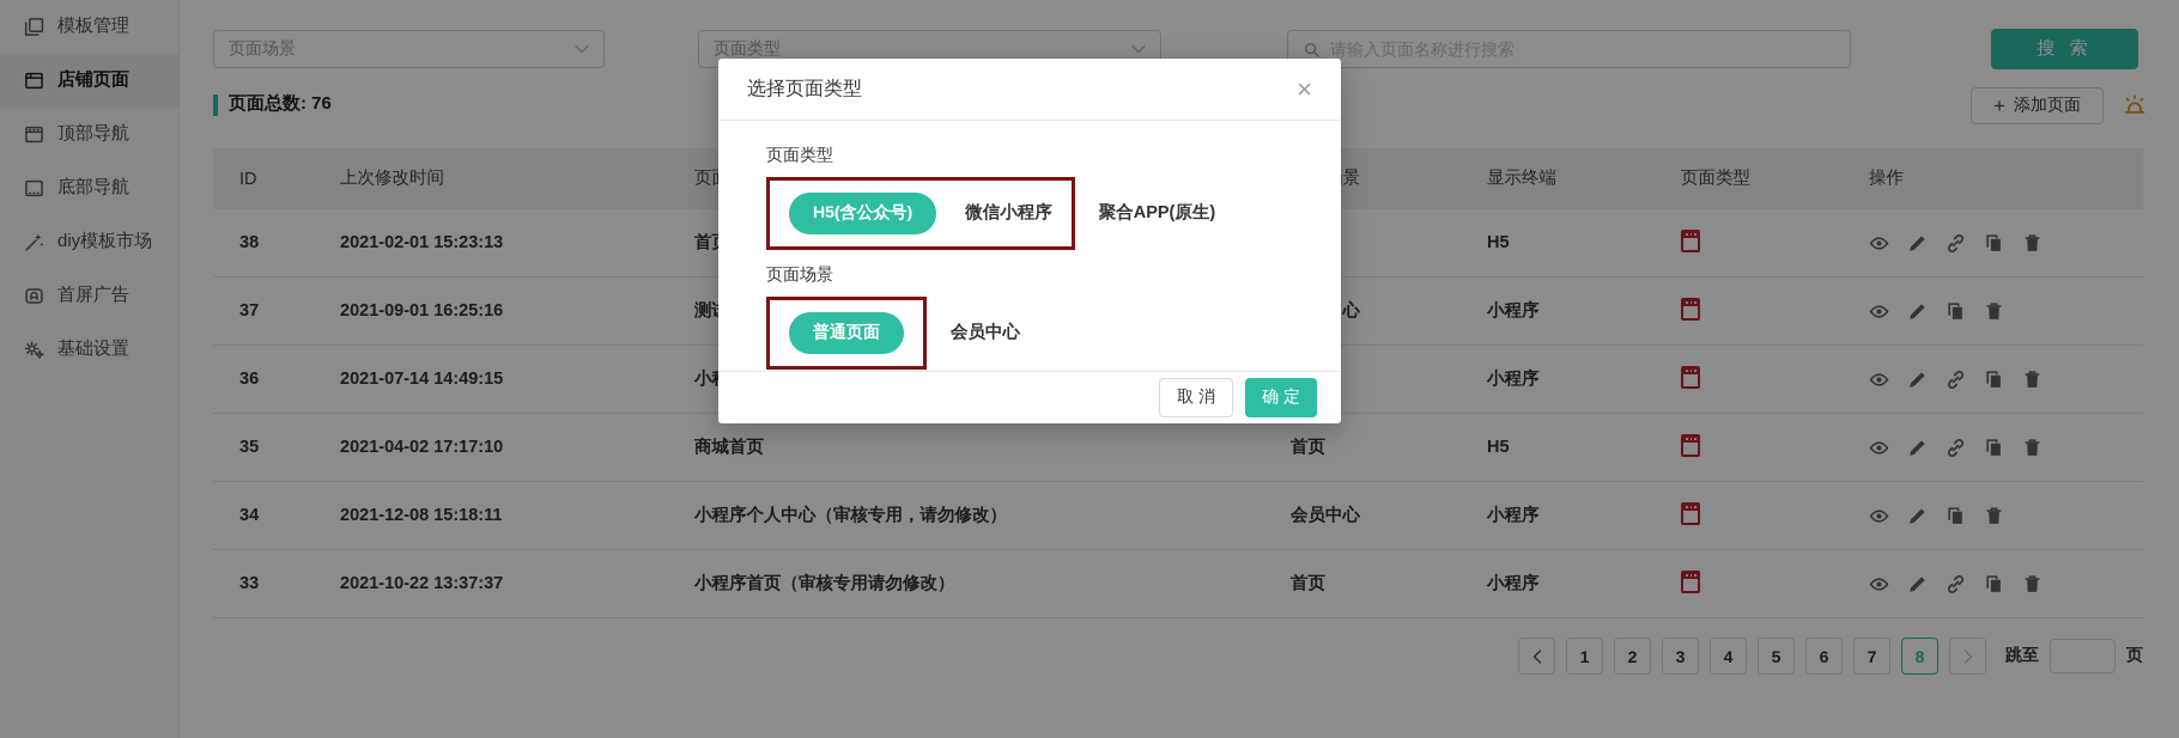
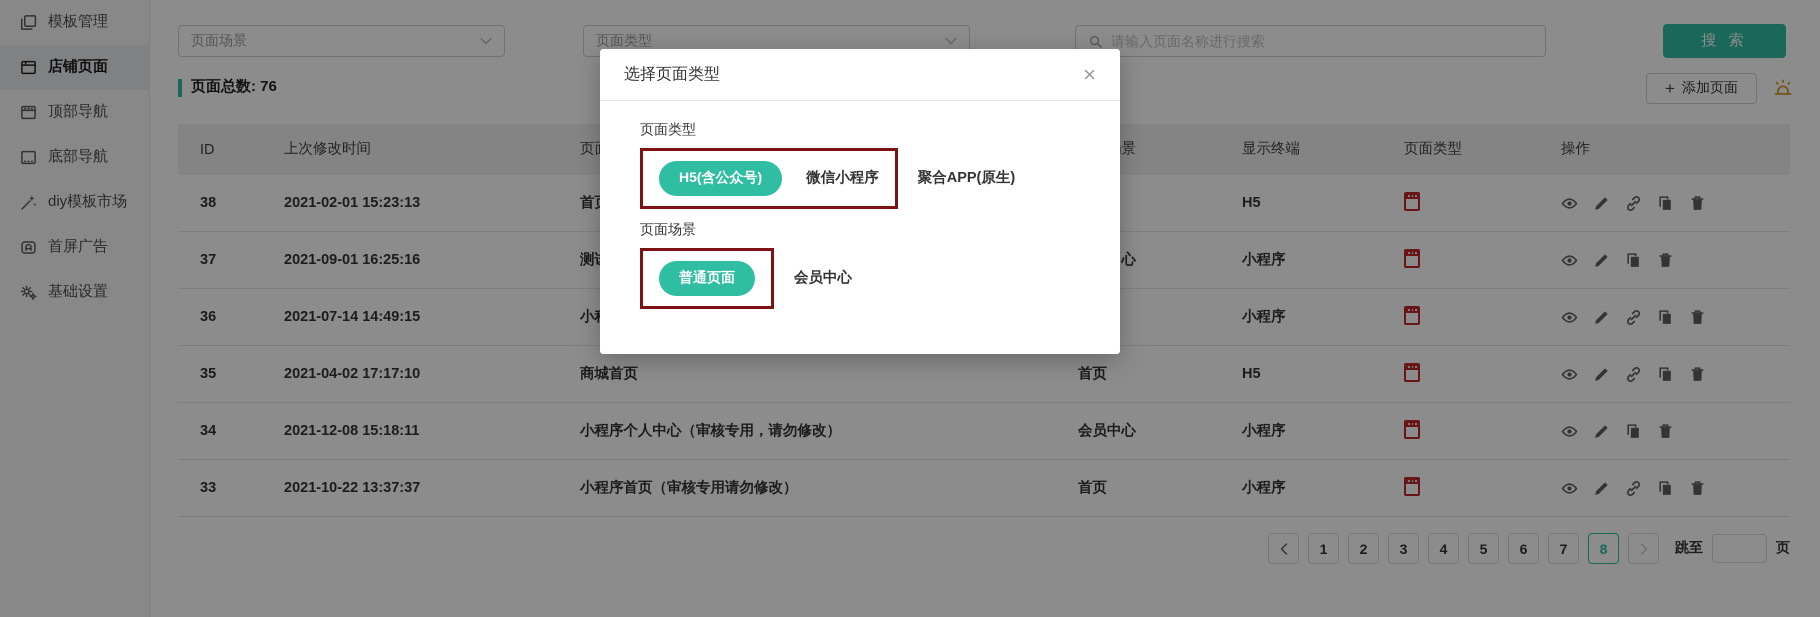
  模板管理
  店铺页面
  顶部导航
  底部导航
  diy模板市场
  首屏广告
  基础设置
  页面场景
  页面类型
  请输入页面名称进行搜索
  搜 索
  页面总数: 76
  +
  添加页面
  ID
  上次修改时间
  显示终端
  页面类型
  操作
  38
  2021-02-01 15:23:13
  H5
  37
  2021-09-01 16:25:16
  小程序
  36
  2021-07-14 14:49:15
  小程序
  35
  2021-04-02 17:17:10
  商城首页
  首页
  H5
  34
  2021-12-08 15:18:11
  小程序个人中心（审核专用，请勿修改）
  会员中心
  小程序
  33
  2021-10-22 13:37:37
  小程序首页（审核专用请勿修改）
  首页
  小程序
  1
  2
  3
  4
  5
  6
  7
  8
  跳至
  页
  选择页面类型
  ×
  页面类型
  H5(含公众号)
  微信小程序
  聚合APP(原生)
  页面场景
  普通页面
  会员中心
- 取 消
- 确 定
